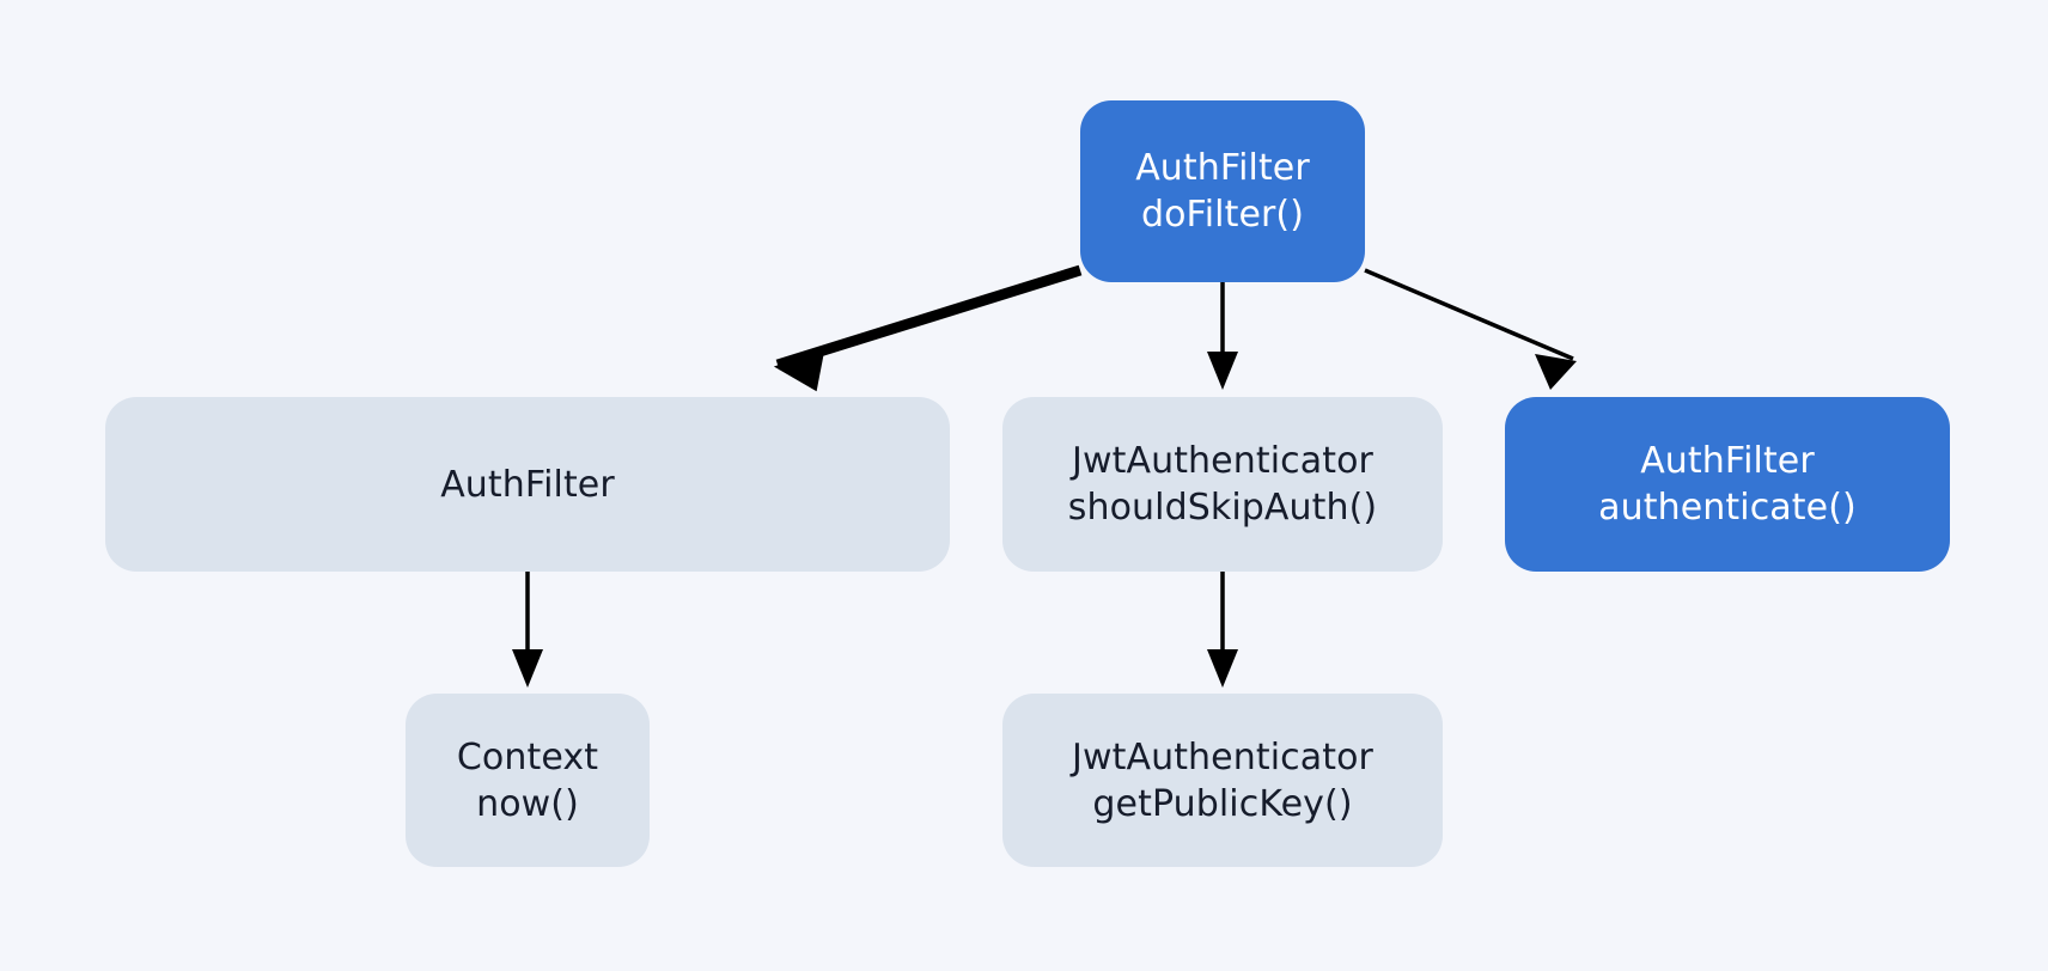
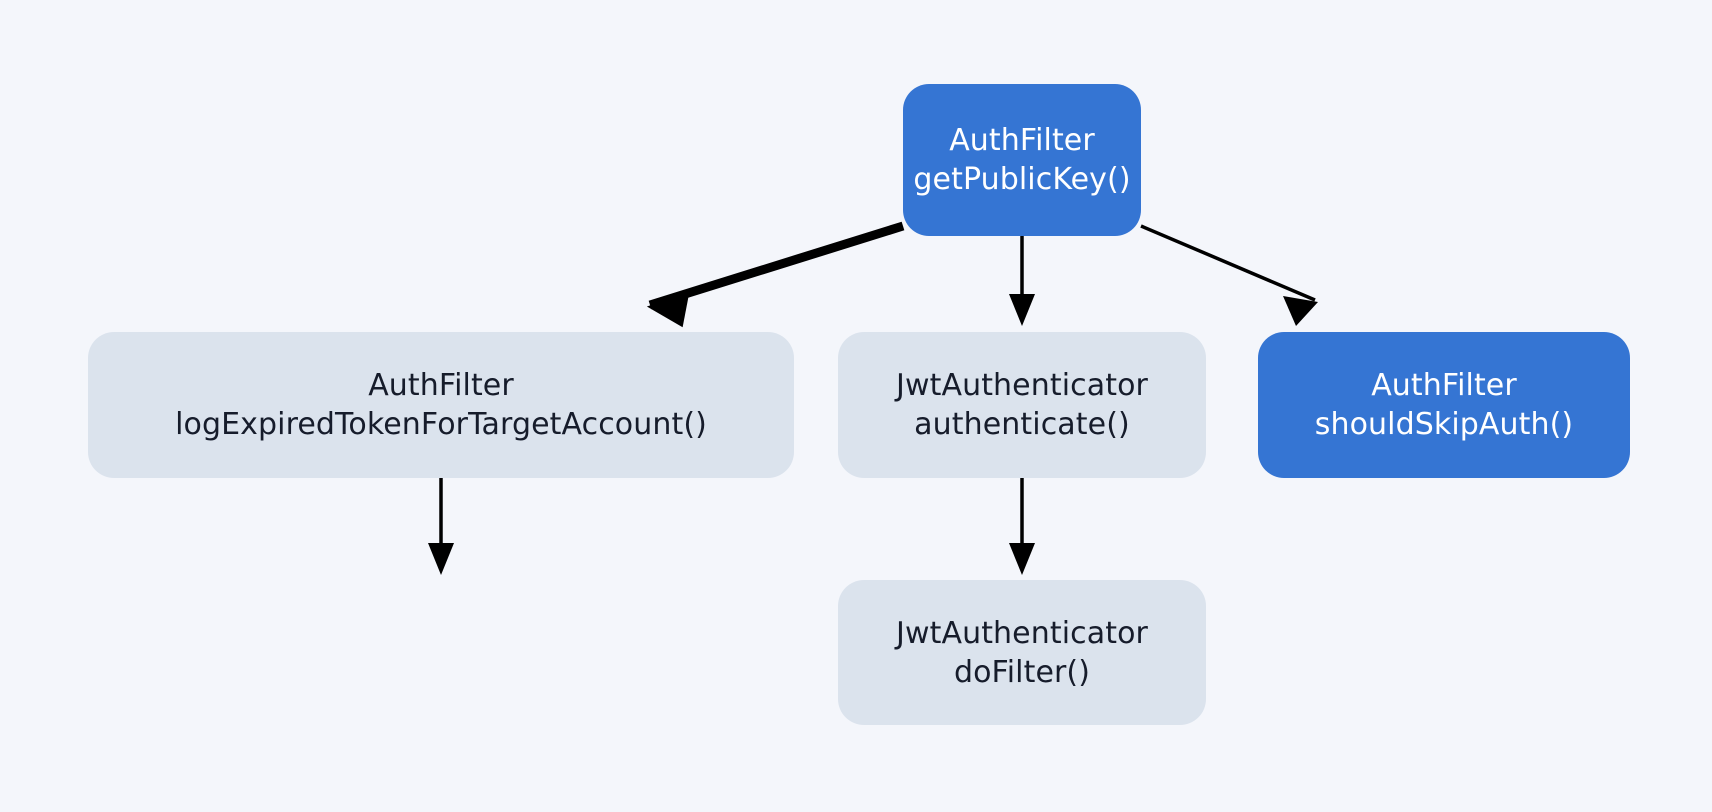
  AuthFilter
- doFilter()
+ getPublicKey()
  AuthFilter
+ logExpiredTokenForTargetAccount()
  JwtAuthenticator
- shouldSkipAuth()
+ authenticate()
  AuthFilter
- authenticate()
+ shouldSkipAuth()
- Context
- now()
  JwtAuthenticator
- getPublicKey()
+ doFilter()
